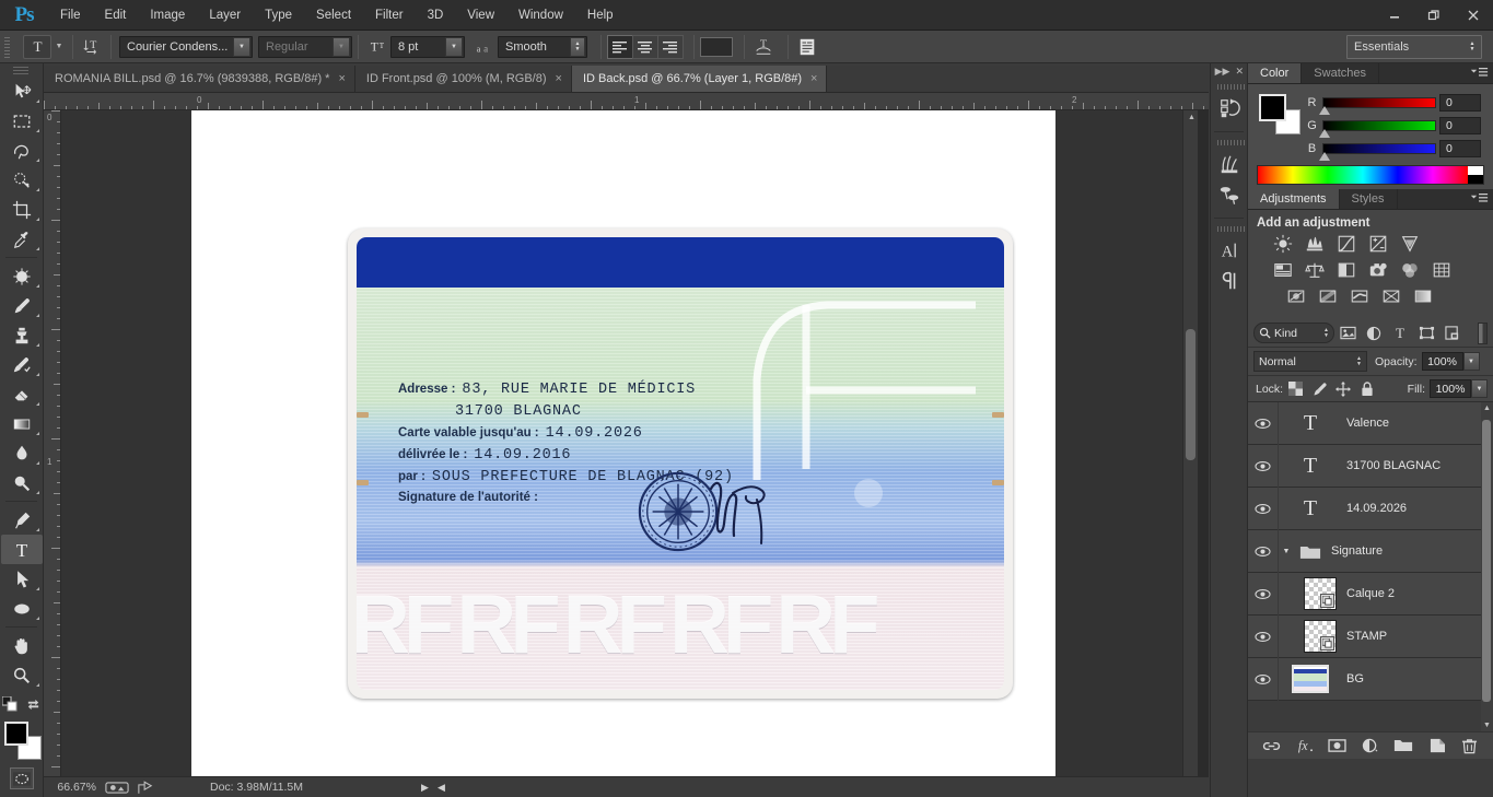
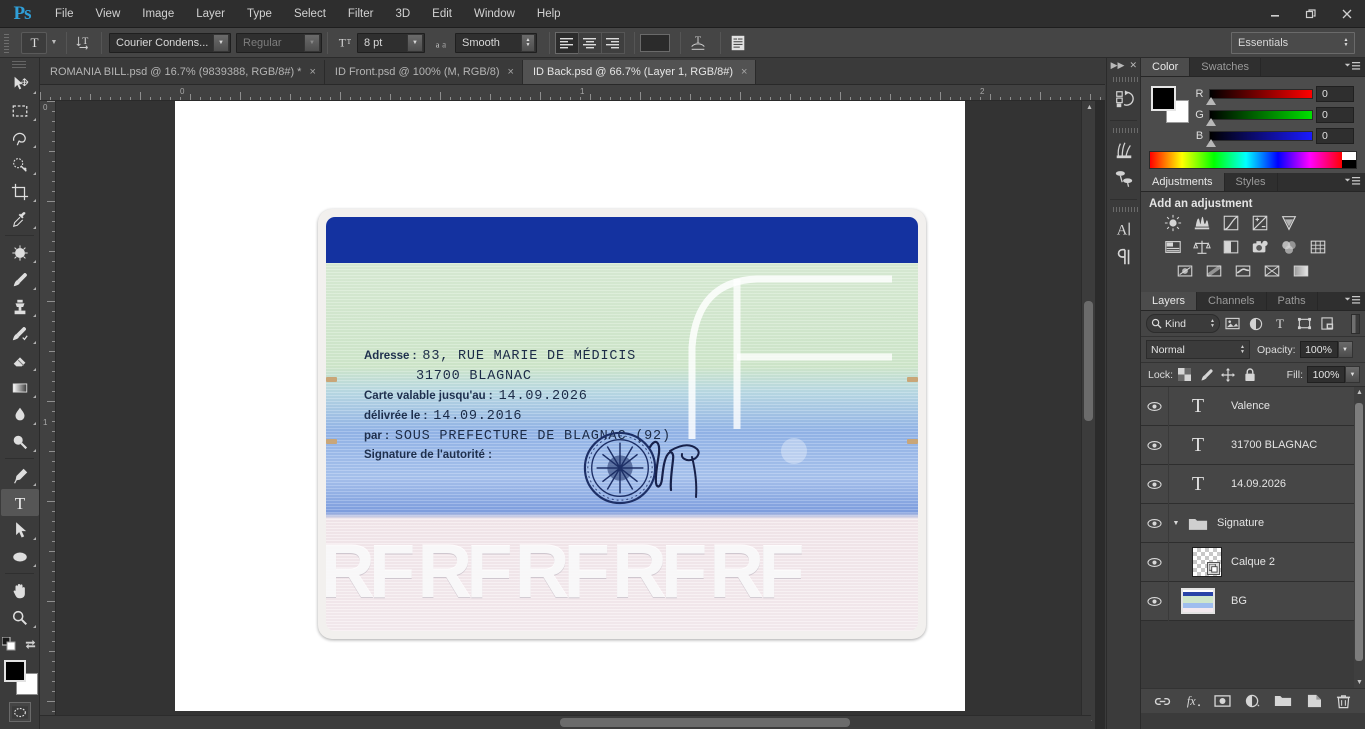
  Ps
  File
- Edit
+ View
  Image
  Layer
  Type
  Select
  Filter
  3D
- View
+ Edit
  Window
  Help
  T
  T
  Courier Condens...
  Regular
  T
  T
  8 pt
  a
  a
  Smooth
  T
  Essentials
  ROMANIA BILL.psd @ 16.7% (9839388, RGB/8#) *
  ×
  ID Front.psd @ 100% (M, RGB/8)
  ×
  ID Back.psd @ 66.7% (Layer 1, RGB/8#)
  ×
  T
  0
  1
  2
  0
  1
  RF
  RF
  RF
  RF
  RF
  Adresse :
  83, RUE MARIE DE MÉDICIS
  31700 BLAGNAC
  Carte valable jusqu'au :
  14.09.2026
  délivrée le :
  14.09.2016
  par :
  SOUS PREFECTURE DE BLAGAC (92)
  Signature de l'autorité :
- 66.67%
- Doc: 3.98M/11.5M
- ▶
- ◀
  ▶▶
  ✕
  A
  Color
  Swatches
  R
  0
  G
  0
  B
  0
  Adjustments
  Styles
  Add an adjustment
+ Layers
+ Channels
+ Paths
  Kind
  T
  Normal
  Opacity:
  100%
  Lock:
  Fill:
  100%
  T
  Valence
  T
  31700 BLAGNAC
  T
  14.09.2026
  Signature
  Calque 2
- STAMP
  BG
  fx
